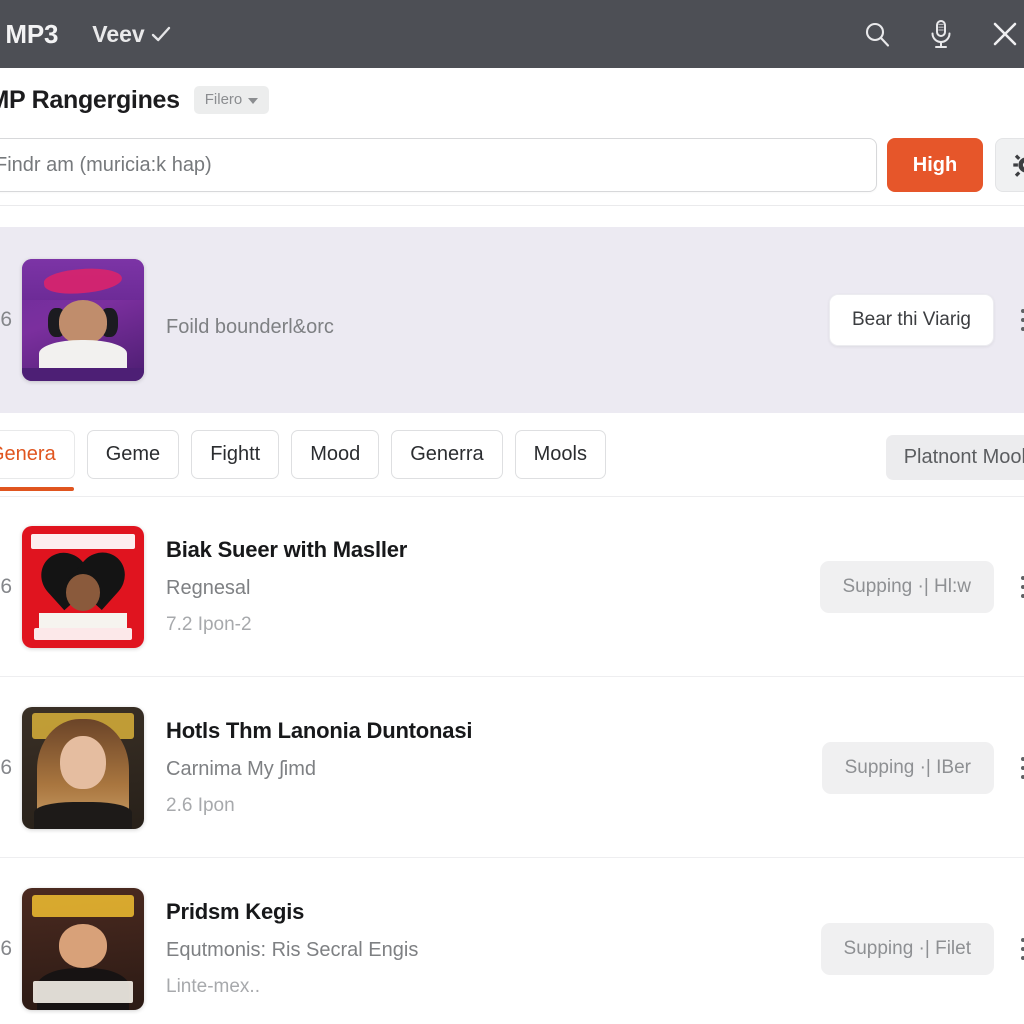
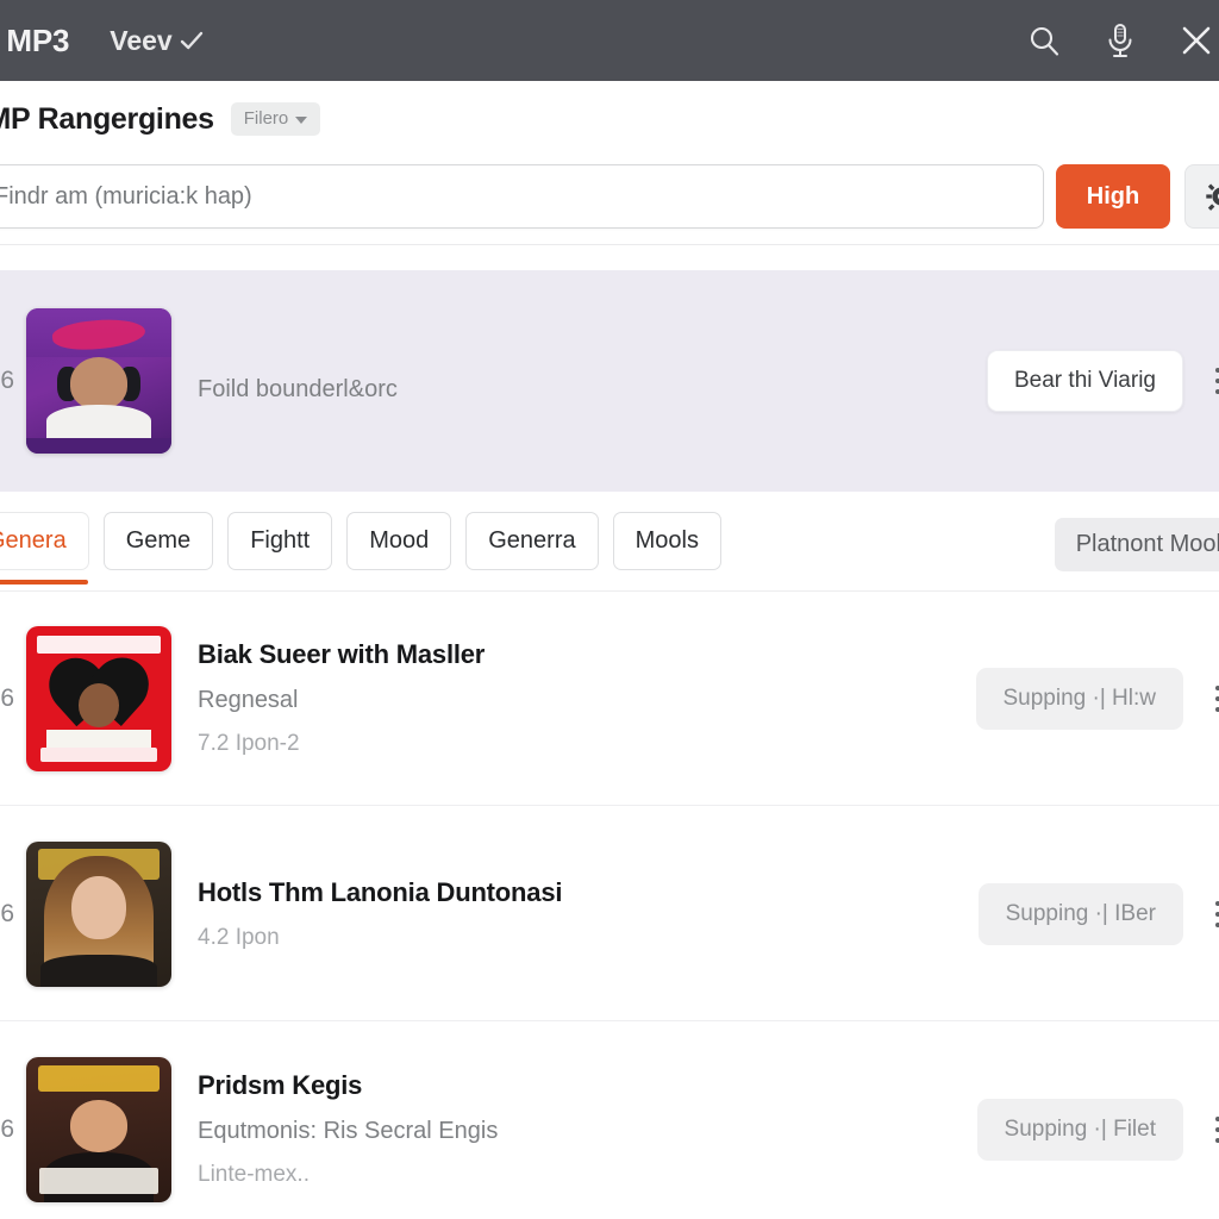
  Veev
  P Rangergines
  Filero
  Findr am (muricia:k hap)
  High
  6
  Foild bounderl&orc
  Bear thi Viarig
  enera
  Geme
  Fightt
  Mood
  Generra
  Mools
  Platnont Moo
  6
  Biak Sueer with Masller
  Regnesal
  7.2 Ipon-2
  Supping ·| Hl:w
  6
  Hotls Thm Lanonia Duntonasi
- Carnima My ʃimd
- 2.6 Ipon
+ 4.2 Ipon
  Supping ·| IBer
  6
  Pridsm Kegis
  Equtmonis: Ris Secral Engis
  Linte-mex..
  Supping ·| Filet
